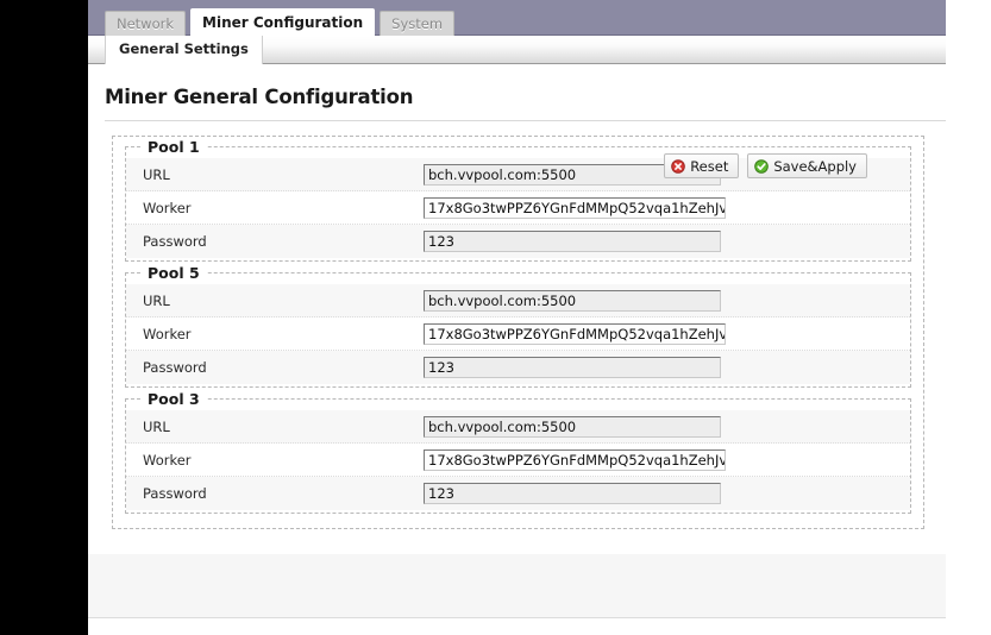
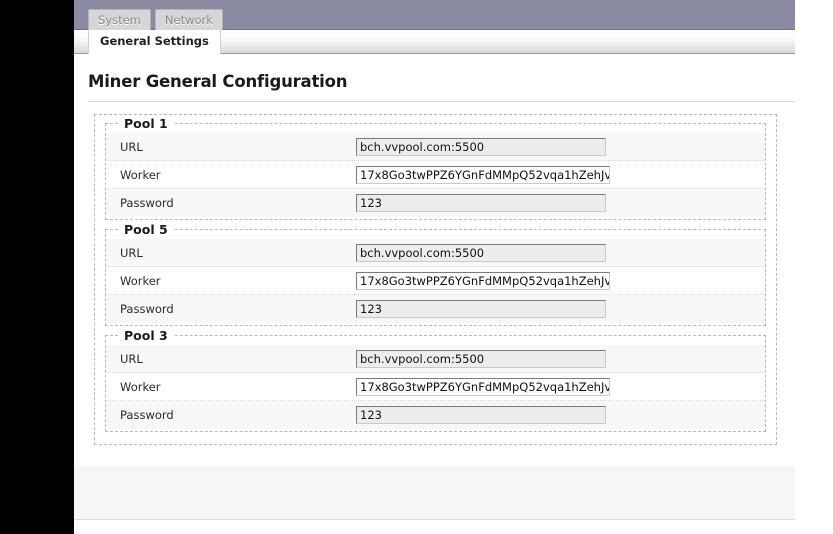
- Network
+ System
- Miner Configuration
- System
+ Network
  General Settings
  Miner General Configuration
  Pool 1
  URL
  bch.vvpool.com:5500
  Worker
  17x8Go3twPPZ6YGnFdMMpQ52vqa1hZehJv
  Password
  123
  Pool 5
  URL
  bch.vvpool.com:5500
  Worker
  17x8Go3twPPZ6YGnFdMMpQ52vqa1hZehJv
  Password
  123
  Pool 3
  URL
  bch.vvpool.com:5500
  Worker
  17x8Go3twPPZ6YGnFdMMpQ52vqa1hZehJv
  Password
  123
- Reset
- Save&Apply
